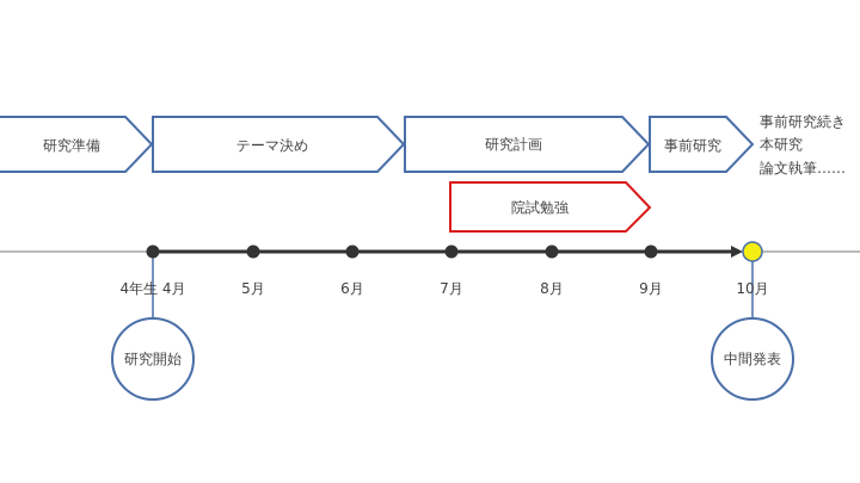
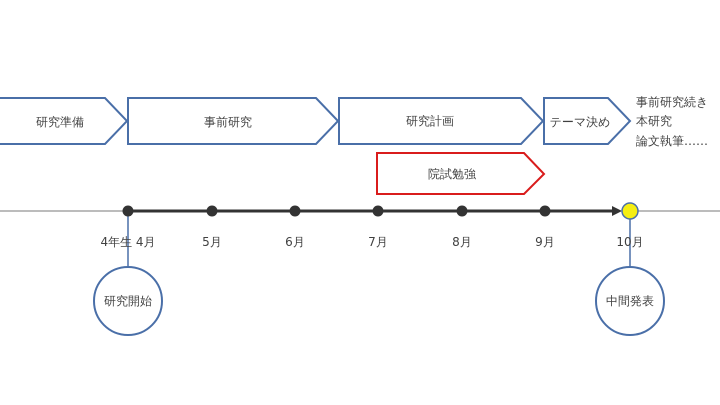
  研究準備
- テーマ決め
+ 事前研究
  研究計画
- 事前研究
+ テーマ決め
  院試勉強
  事前研究続き
  本研究
  論文執筆……
  4年生 4月
  5月
  6月
  7月
  8月
  9月
  10月
  研究開始
  中間発表
